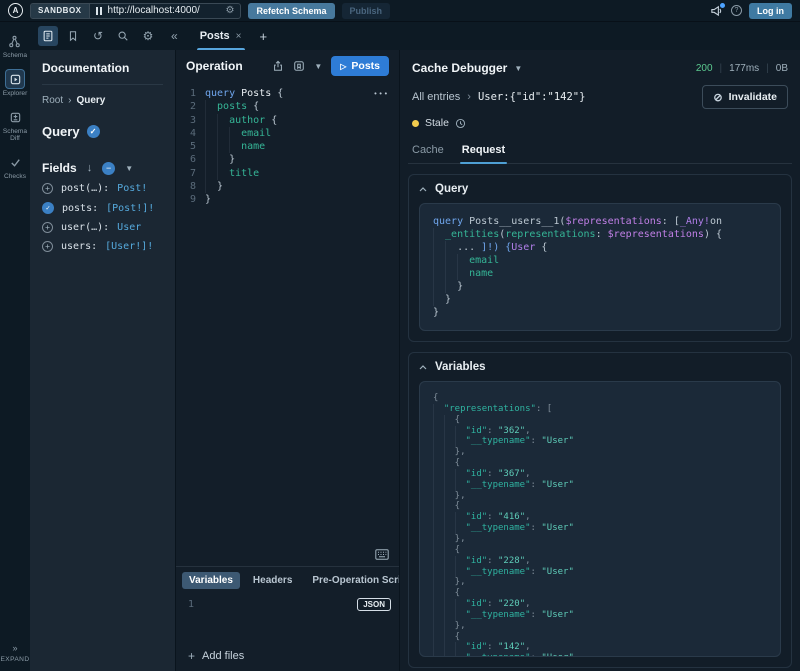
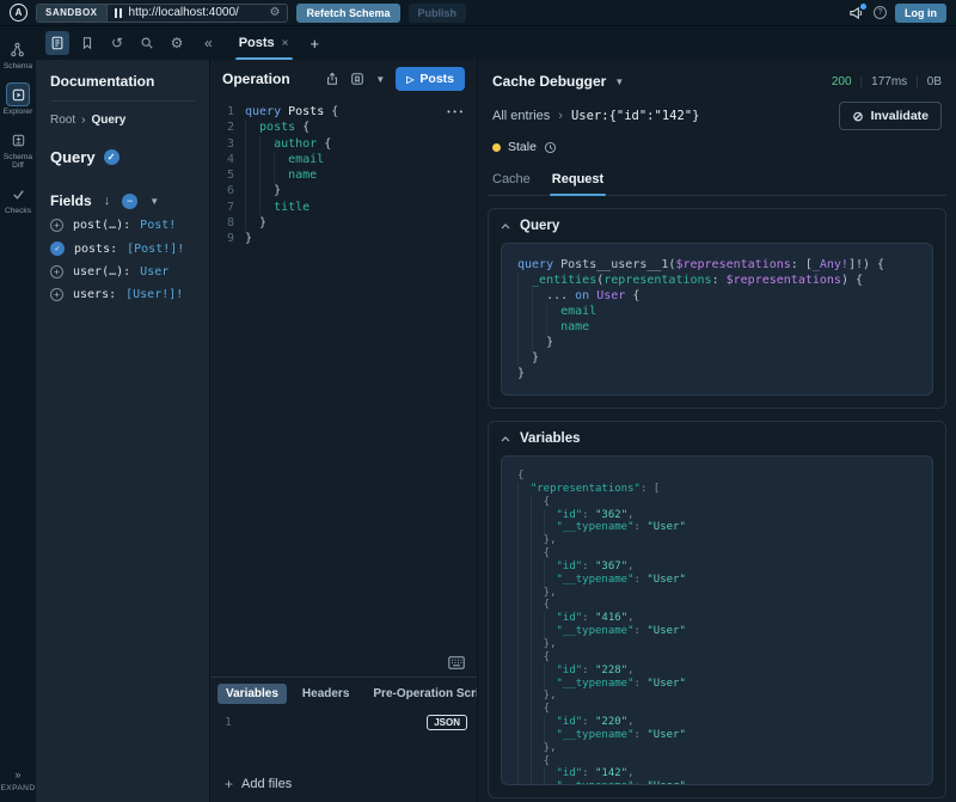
  A
  SANDBOX
  http://localhost:4000/
  ⚙
  Refetch Schema
  Publish
  Log in
  »
  ↺
  ⚙
  «
  Posts
  ×
  +
  Documentation
  Root
  ›
  Query
  Query
  ✓
  Fields
  ↓
  −
  ▼
  +
  post(…):
  Post!
  ✓
  posts:
  [Post!]!
  +
  user(…):
  User
  +
  users:
  [User!]!
  Operation
  ▼
  ▷
  Posts
  1
  query Posts {
  2
  posts {
  3
  author {
  4
  email
  5
  name
  6
  }
  7
  title
  8
  }
  9
  }
  •••
  Variables
  Headers
  Pre-Operation Scr
  1
  JSON
  +
  Add files
  Cache Debugger
  ▼
  200
  177ms
  |
  0B
  All entries
  ›
  User:{"id":"142"}
  ⊘
  Invalidate
  Stale
  Cache
  Request
  Query
- query Posts__users__1($representations: [_Any!on
+ query Posts__users__1($representations: [_Any!]!) {
  _entities(representations: $representations) {
- ... ]!) {User {
+ ... on User {
  email
  name
  }
  }
  }
  Variables
  {
  "representations": [
  {
  "id": "362",
  "__typename": "User"
  },
  {
  "id": "367",
  "__typename": "User"
  },
  {
  "id": "416",
  "__typename": "User"
  },
  {
  "id": "228",
  "__typename": "User"
  },
  {
  "id": "220",
  "__typename": "User"
  },
  {
  "id": "142",
